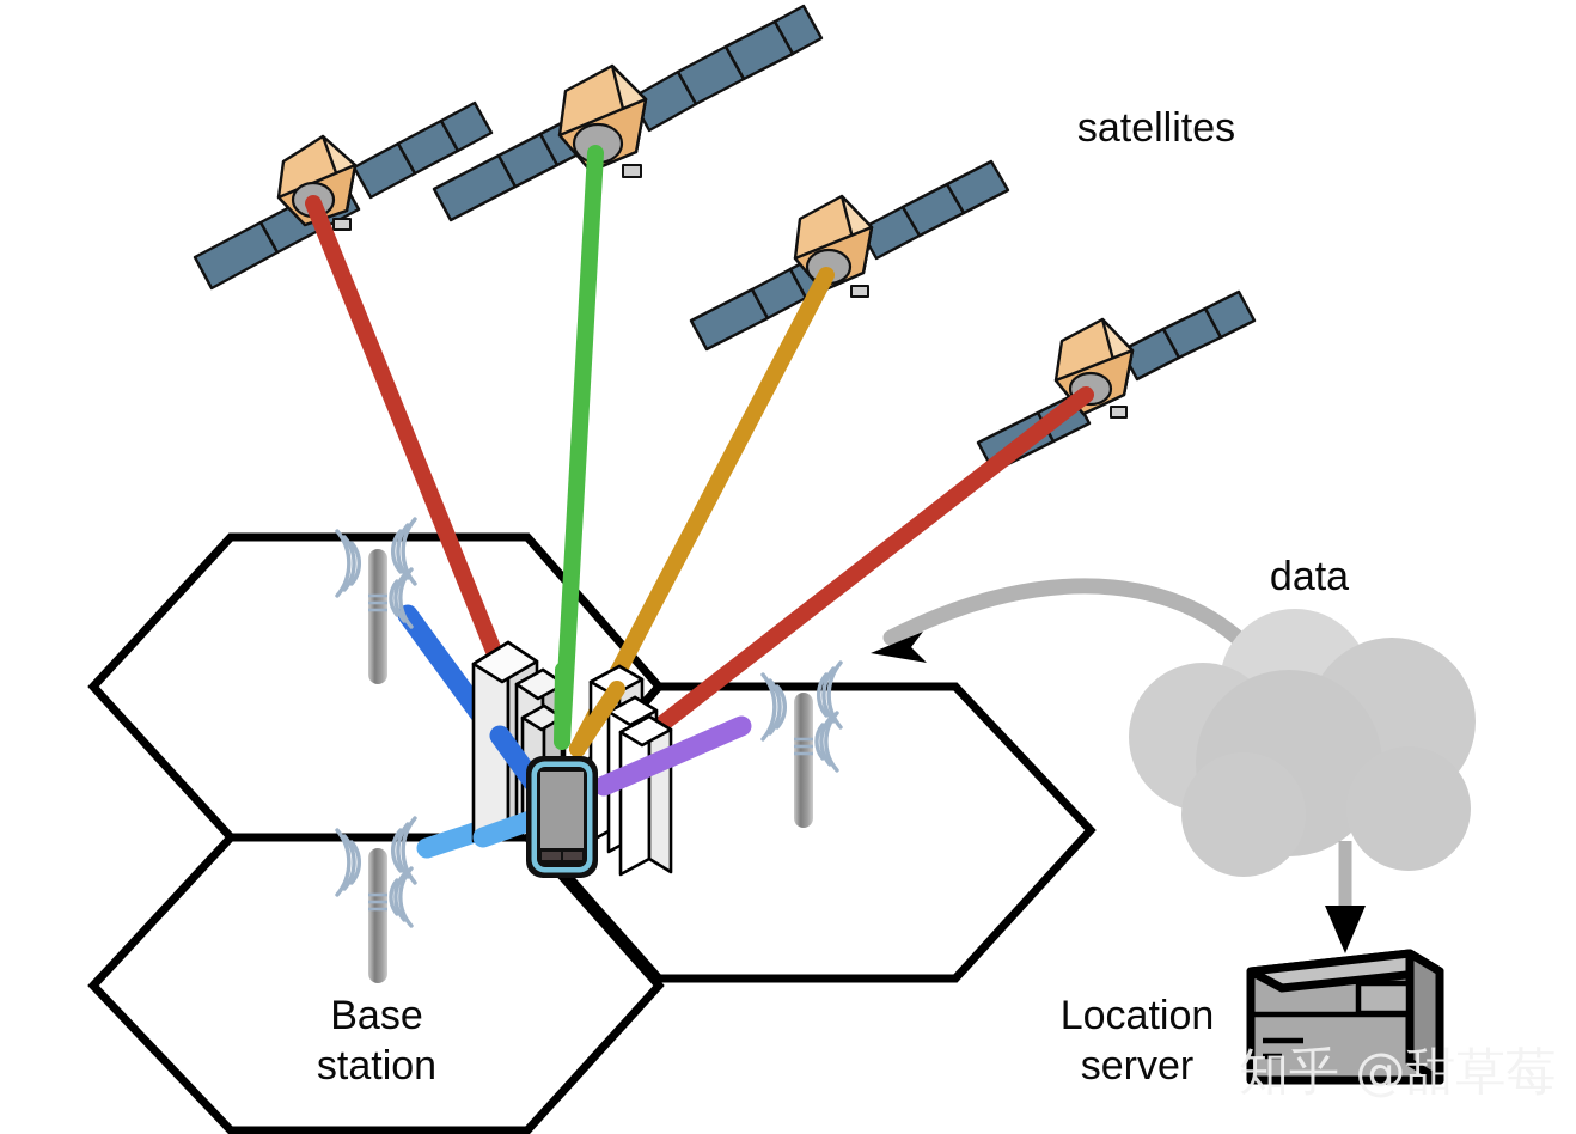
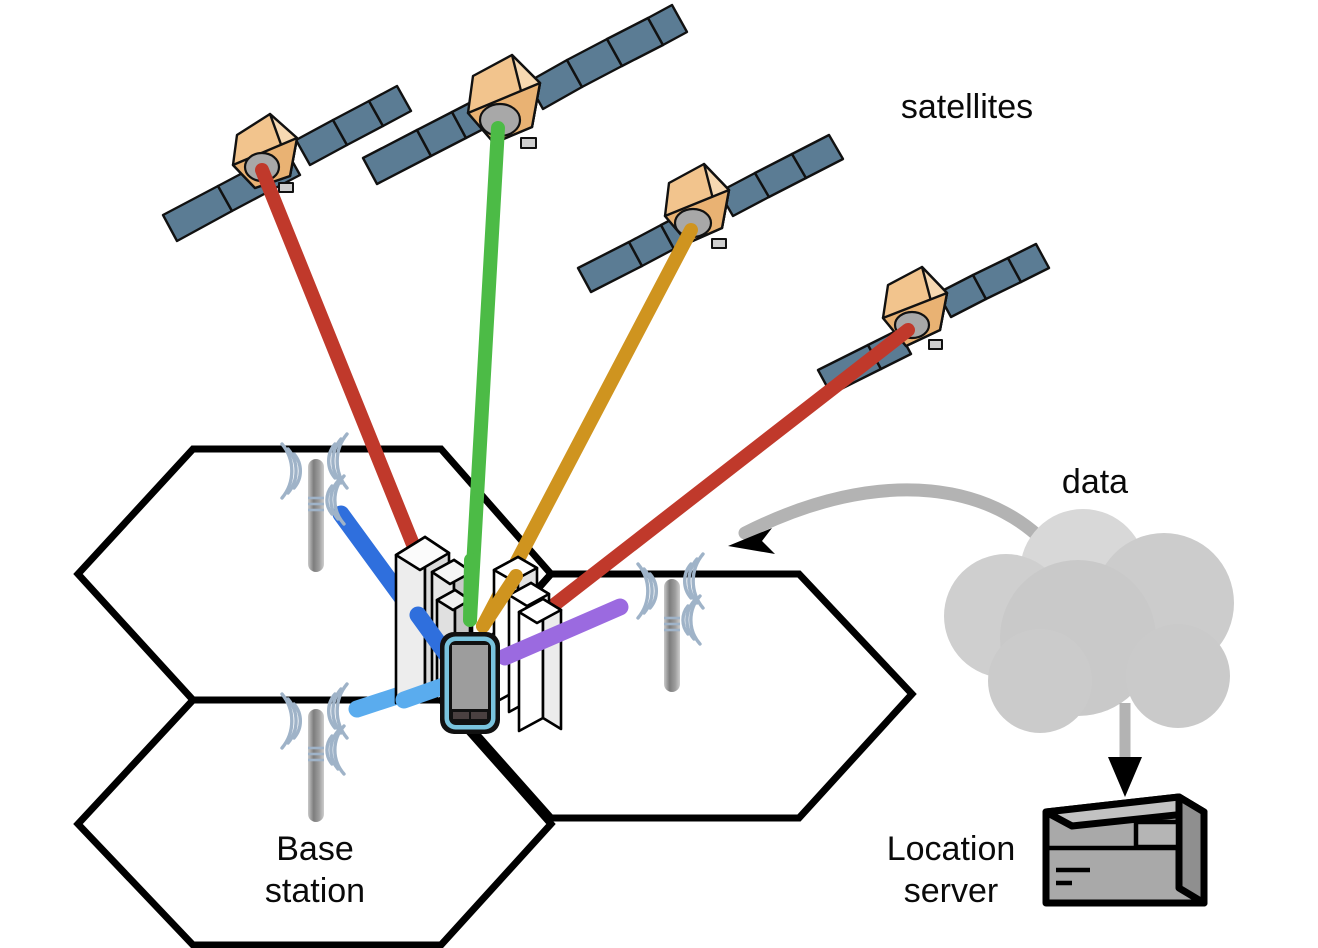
  satellites
  data
  Base
  station
  Location
  server
- 知乎 @甜草莓
